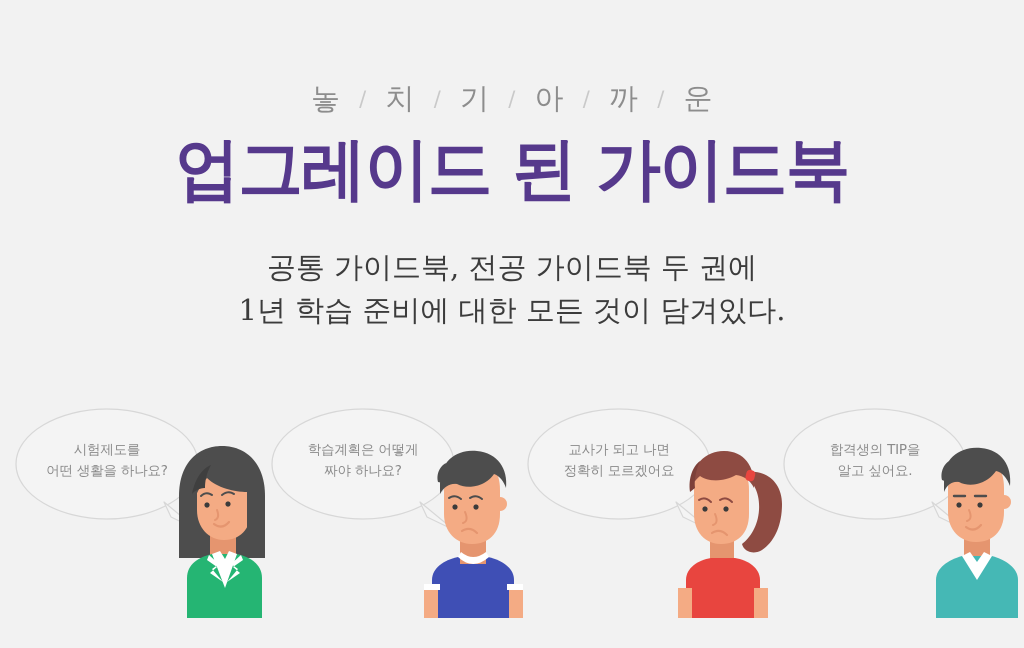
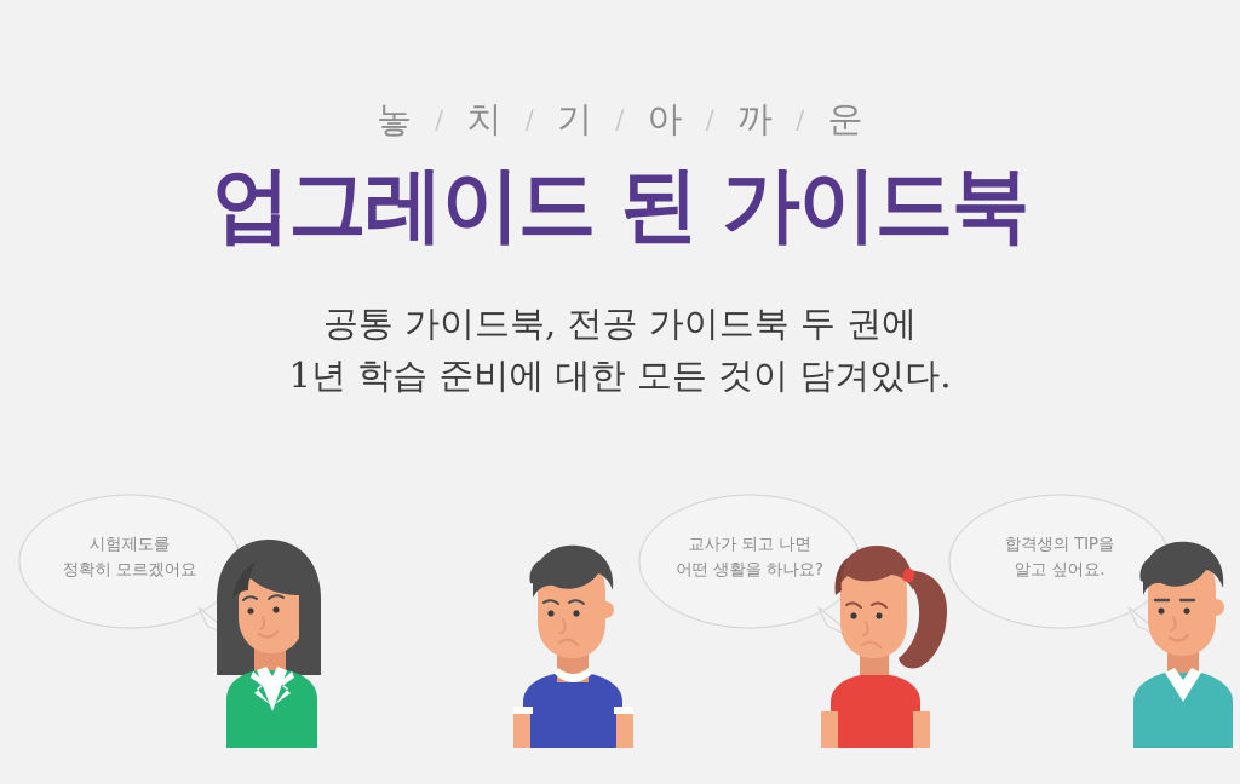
  놓 / 치 / 기 / 아 / 까 / 운
  업그레이드 된 가이드북
  공통 가이드북, 전공 가이드북 두 권에
  1년 학습 준비에 대한 모든 것이 담겨있다.
  시험제도를
- 어떤 생활을 하나요?
+ 정확히 모르겠어요
- 학습계획은 어떻게
- 짜야 하나요?
  교사가 되고 나면
- 정확히 모르겠어요
+ 어떤 생활을 하나요?
  합격생의 TIP을
  알고 싶어요.
